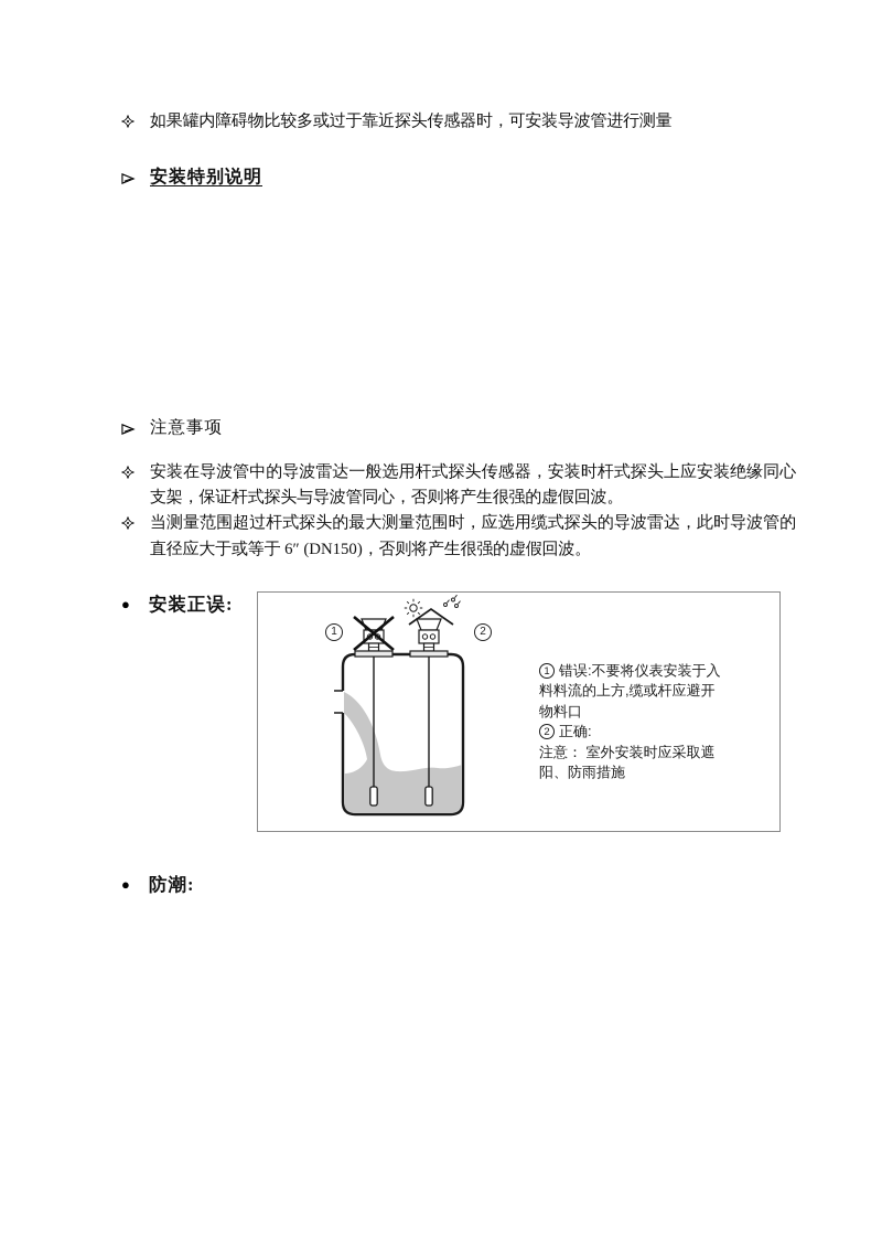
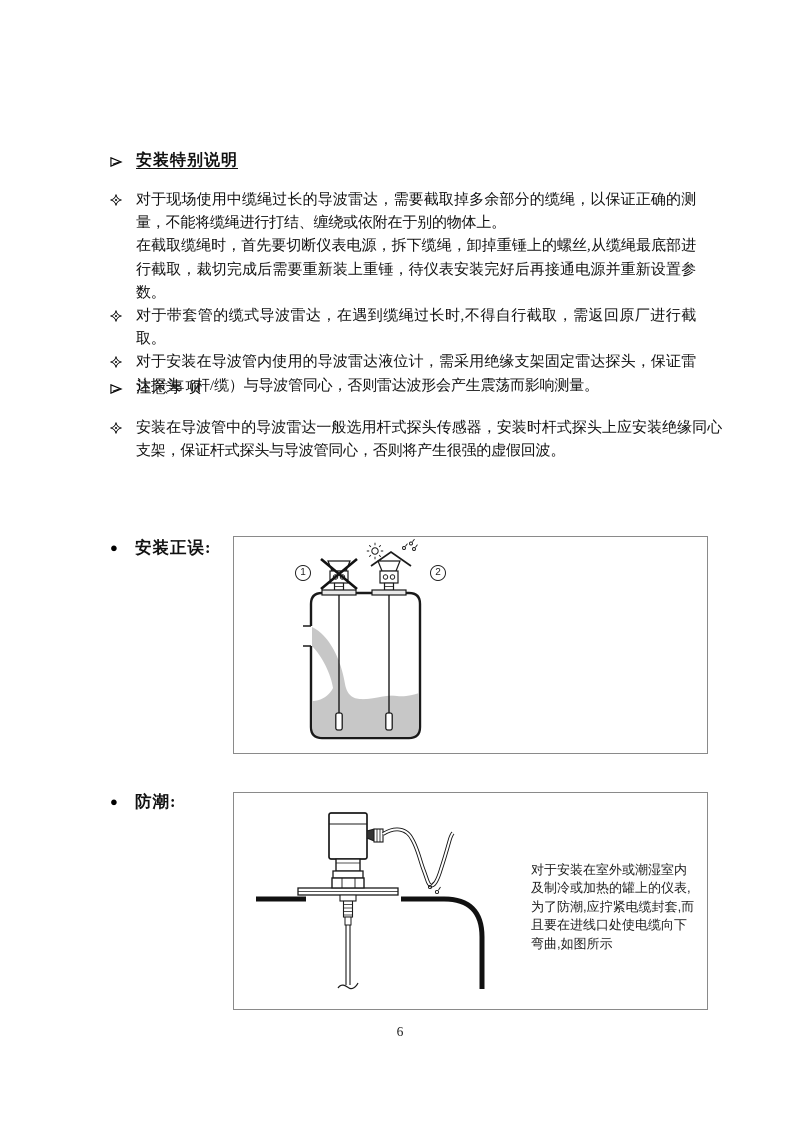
- 如果罐内障碍物比较多或过于靠近探头传感器时，可安装导波管进行测量
  安装特别说明
+ 对于现场使用中缆绳过长的导波雷达，需要截取掉多余部分的缆绳，以保证正确的测量，不能将缆绳进行打结、缠绕或依附在于别的物体上。
+ 在截取缆绳时，首先要切断仪表电源，拆下缆绳，卸掉重锤上的螺丝,从缆绳最底部进行截取，裁切完成后需要重新装上重锤，待仪表安装完好后再接通电源并重新设置参数。
+ 对于带套管的缆式导波雷达，在遇到缆绳过长时,不得自行截取，需返回原厂进行截取。
+ 对于安装在导波管内使用的导波雷达液位计，需采用绝缘支架固定雷达探头，保证雷达探头（杆/缆）与导波管同心，否则雷达波形会产生震荡而影响测量。
  注意事项
  安装在导波管中的导波雷达一般选用杆式探头传感器，安装时杆式探头上应安装绝缘同心支架，保证杆式探头与导波管同心，否则将产生很强的虚假回波。
- 当测量范围超过杆式探头的最大测量范围时，应选用缆式探头的导波雷达，此时导波管的直径应大于或等于 6″ (DN150)，否则将产生很强的虚假回波。
  ●
  安装正误:
  1
  2
- 1 错误:不要将仪表安装于入
- 料料流的上方,缆或杆应避开
- 物料口
- 2 正确:
- 注意： 室外安装时应采取遮
- 阳、防雨措施
  ●
  防潮:
+ 对于安装在室外或潮湿室内
+ 及制冷或加热的罐上的仪表,
+ 为了防潮,应拧紧电缆封套,而
+ 且要在进线口处使电缆向下
+ 弯曲,如图所示
+ 6
